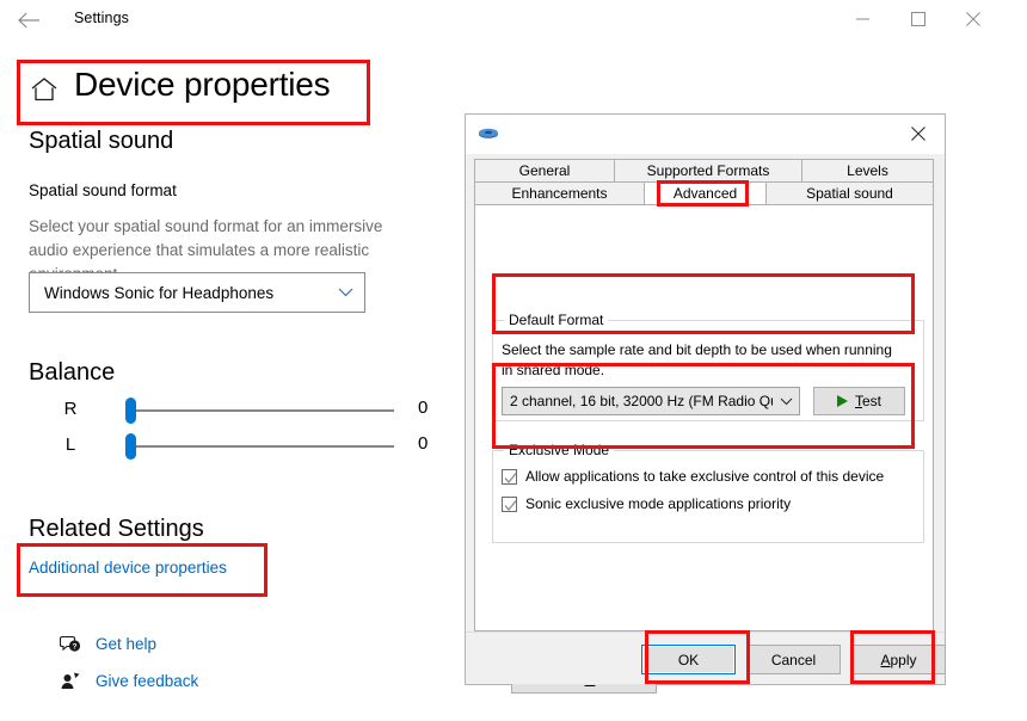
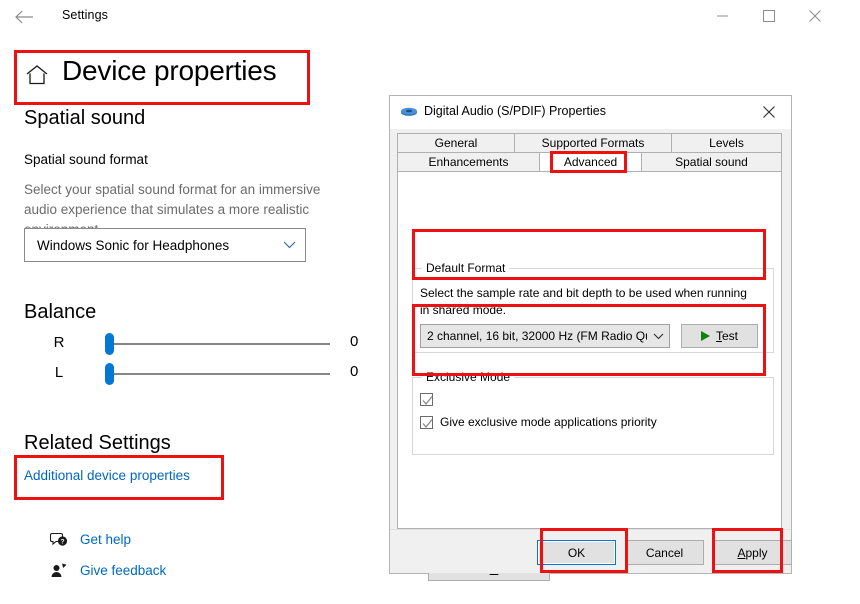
  Settings
  Device properties
  Spatial sound
  Spatial sound format
  Select your spatial sound format for an immersive audio experience that simulates a more realistic
  Windows Sonic for Headphones
  Balance
  R
  0
  L
  0
  Related Settings
  Additional device properties
  Get help
  Give feedback
+ Digital Audio (S/PDIF) Properties
  General
  Supported Formats
  Levels
  Enhancements
  Advanced
  Spatial sound
  Default Format
  Select the sample rate and bit depth to be used when running in shared mode.
  2 channel, 16 bit, 32000 Hz (FM Radio Q
  Test
  Exclusive Mode
- Allow applications to take exclusive control of this device
- Sonic exclusive mode applications priority
+ Give exclusive mode applications priority
  OK
  Cancel
  Apply
